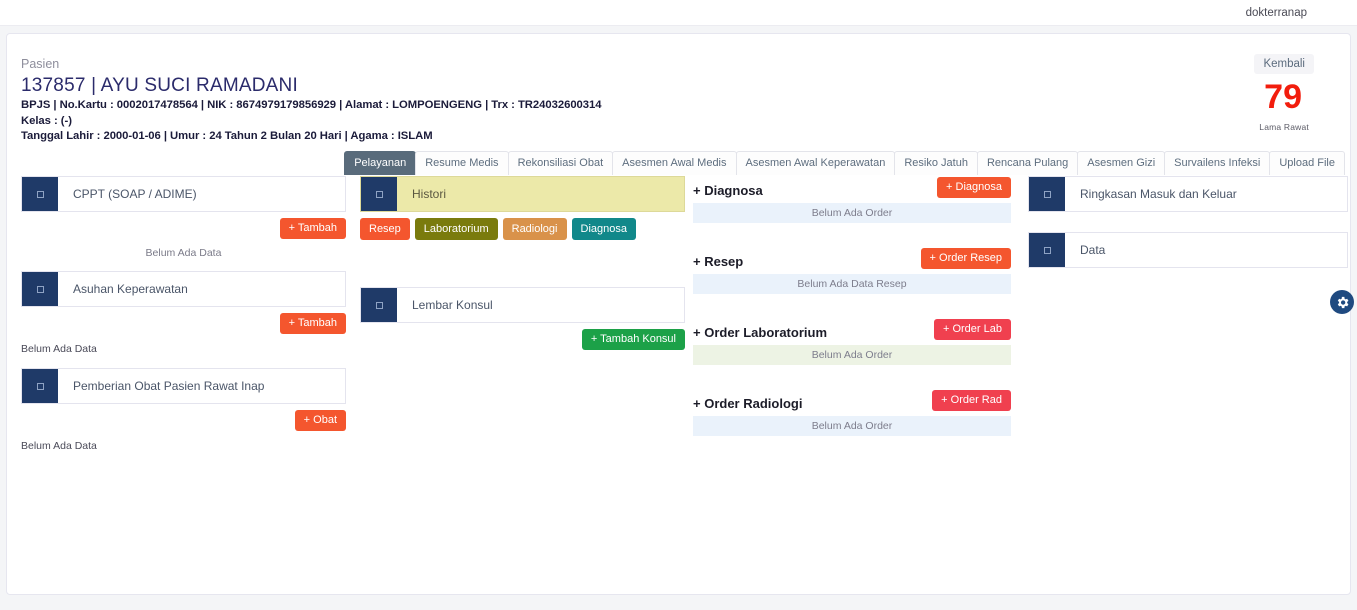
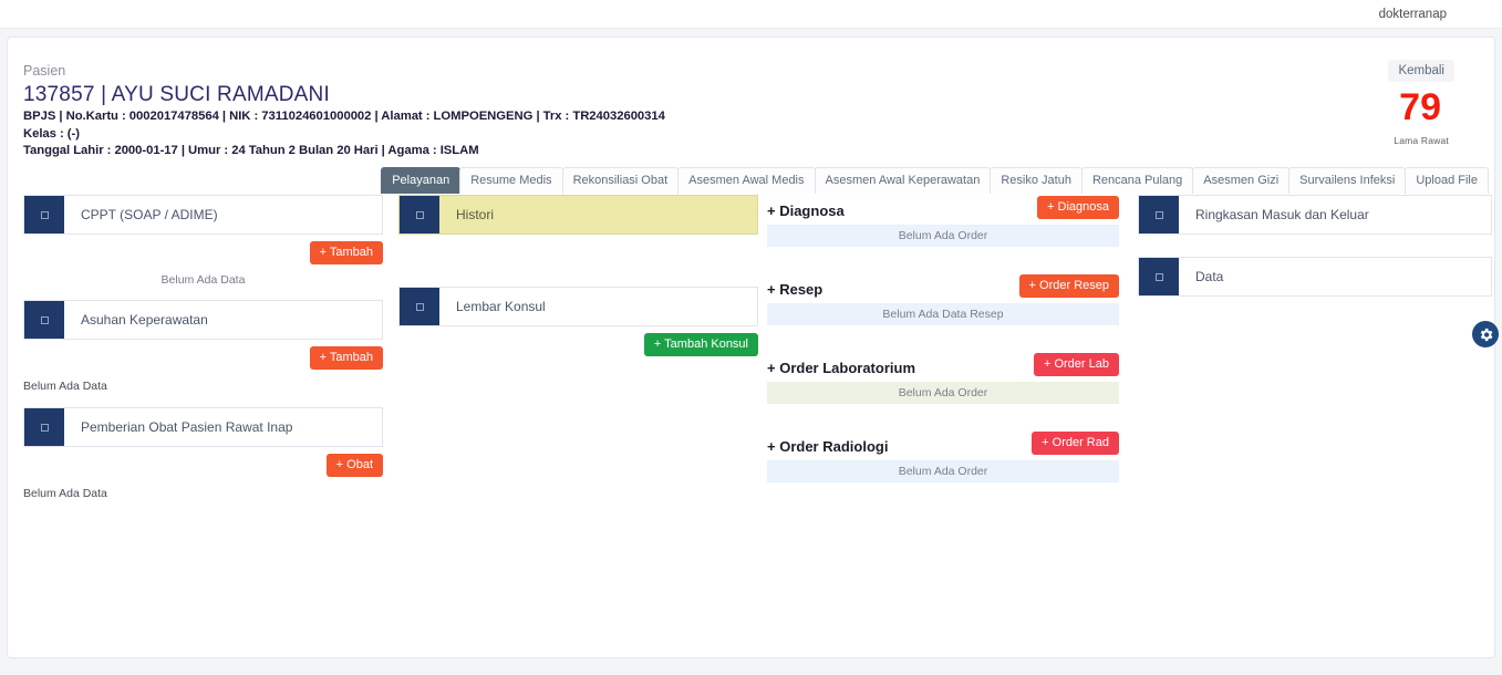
  dokterranap
  Pasien
  137857 | AYU SUCI RAMADANI
- BPJS | No.Kartu : 0002017478564 | NIK : 8674979179856929 | Alamat : LOMPOENGENG | Trx : TR24032600314
+ BPJS | No.Kartu : 0002017478564 | NIK : 7311024601000002 | Alamat : LOMPOENGENG | Trx : TR24032600314
  Kelas : (-)
- Tanggal Lahir : 2000-01-06 | Umur : 24 Tahun 2 Bulan 20 Hari | Agama : ISLAM
+ Tanggal Lahir : 2000-01-17 | Umur : 24 Tahun 2 Bulan 20 Hari | Agama : ISLAM
  Kembali
  79
  Lama Rawat
  Pelayanan
  Resume Medis
  Rekonsiliasi Obat
  Asesmen Awal Medis
  Asesmen Awal Keperawatan
  Resiko Jatuh
  Rencana Pulang
  Asesmen Gizi
  Survailens Infeksi
  Upload File
  CPPT (SOAP / ADIME)
  + Tambah
  Belum Ada Data
  Asuhan Keperawatan
  + Tambah
  Belum Ada Data
  Pemberian Obat Pasien Rawat Inap
  + Obat
  Belum Ada Data
  Histori
- Resep
- Laboratorium
- Radiologi
- Diagnosa
  Lembar Konsul
  + Tambah Konsul
  + Diagnosa
  + Diagnosa
  Belum Ada Order
  + Resep
  + Order Resep
  Belum Ada Data Resep
  + Order Laboratorium
  + Order Lab
  Belum Ada Order
  + Order Radiologi
  + Order Rad
  Belum Ada Order
  Ringkasan Masuk dan Keluar
  Data
